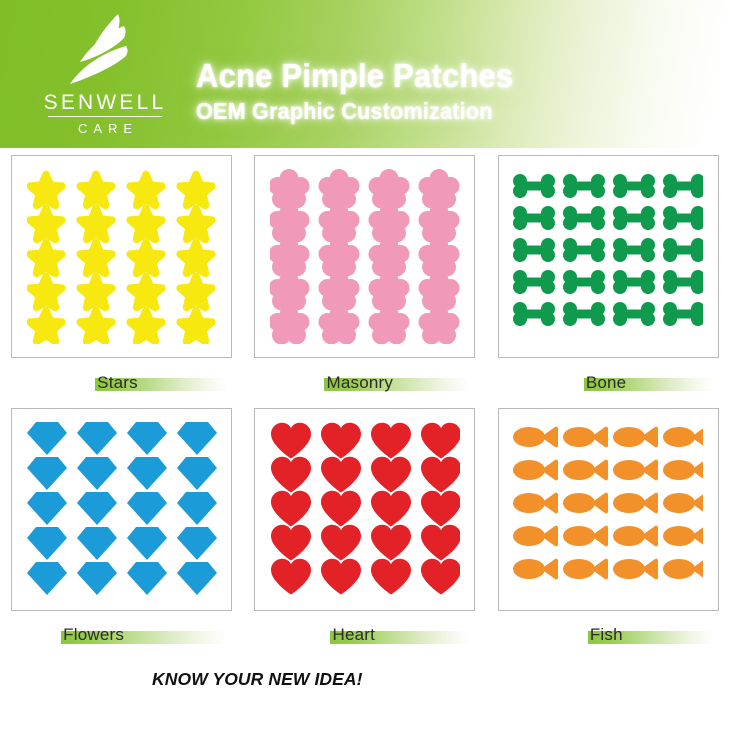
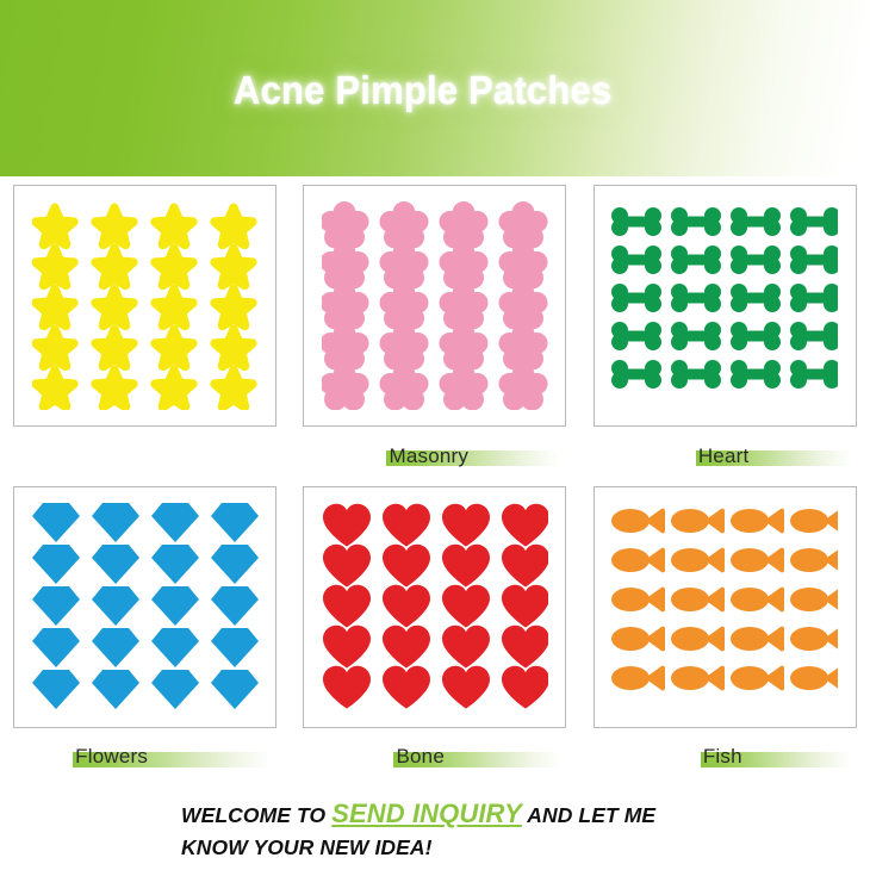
- SENWELL
- CARE
  Acne Pimple Patches
- OEM Graphic Customization
- Stars
  Masonry
- Bone
+ Heart
  Flowers
- Heart
+ Bone
  Fish
+ WELCOME TO SEND INQUIRY AND LET ME
  KNOW YOUR NEW IDEA!
